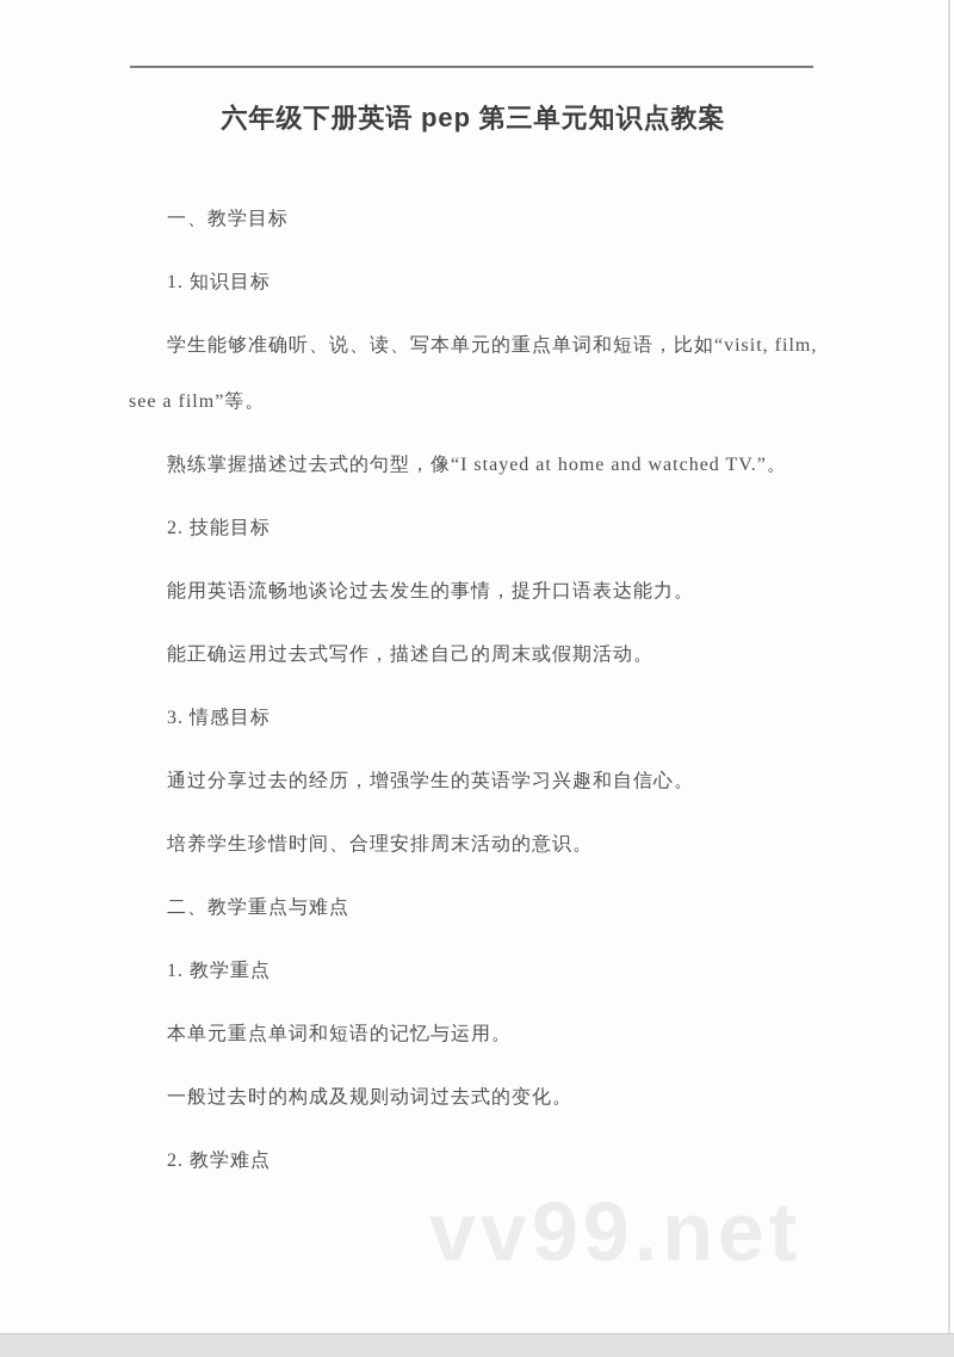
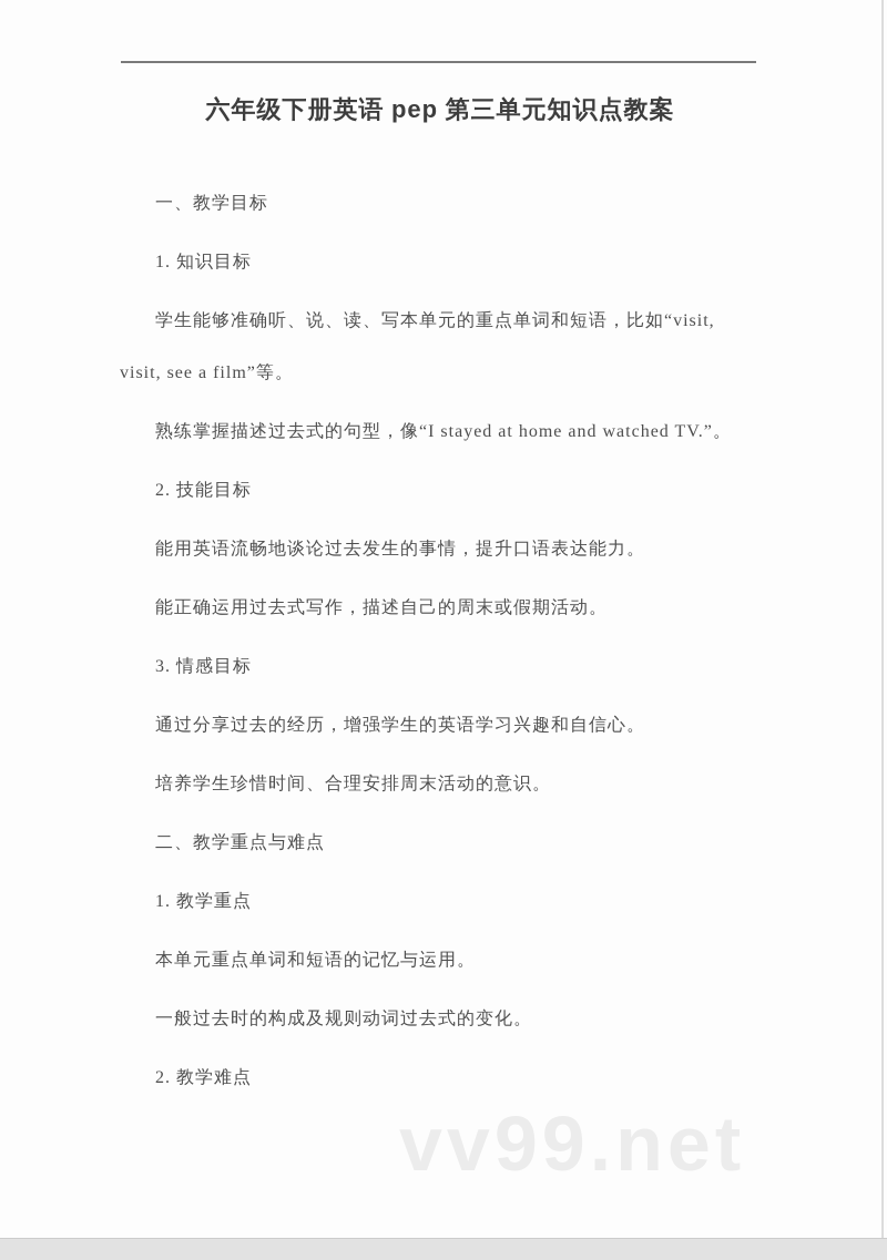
  六年级下册英语 pep 第三单元知识点教案
  一、教学目标
  1. 知识目标
- 学生能够准确听、说、读、写本单元的重点单词和短语，比如“visit, film, see a film”等。
+ 学生能够准确听、说、读、写本单元的重点单词和短语，比如“visit, visit, see a film”等。
  熟练掌握描述过去式的句型，像“I stayed at home and watched TV.”。
  2. 技能目标
  能用英语流畅地谈论过去发生的事情，提升口语表达能力。
  能正确运用过去式写作，描述自己的周末或假期活动。
  3. 情感目标
  通过分享过去的经历，增强学生的英语学习兴趣和自信心。
  培养学生珍惜时间、合理安排周末活动的意识。
  二、教学重点与难点
  1. 教学重点
  本单元重点单词和短语的记忆与运用。
  一般过去时的构成及规则动词过去式的变化。
  2. 教学难点
